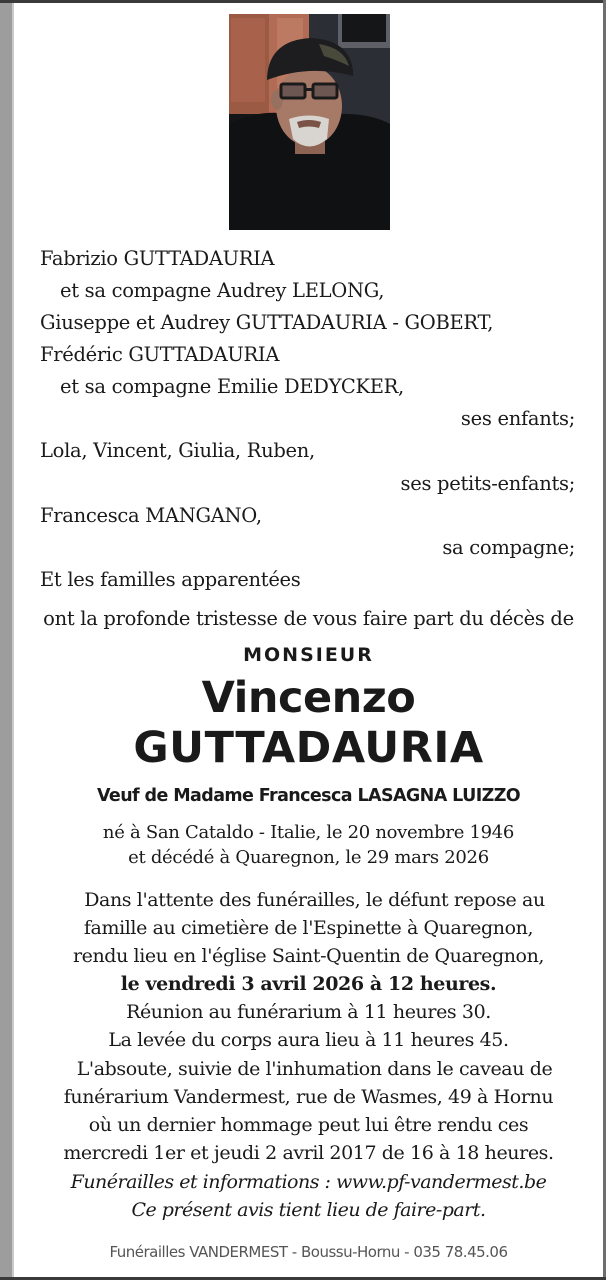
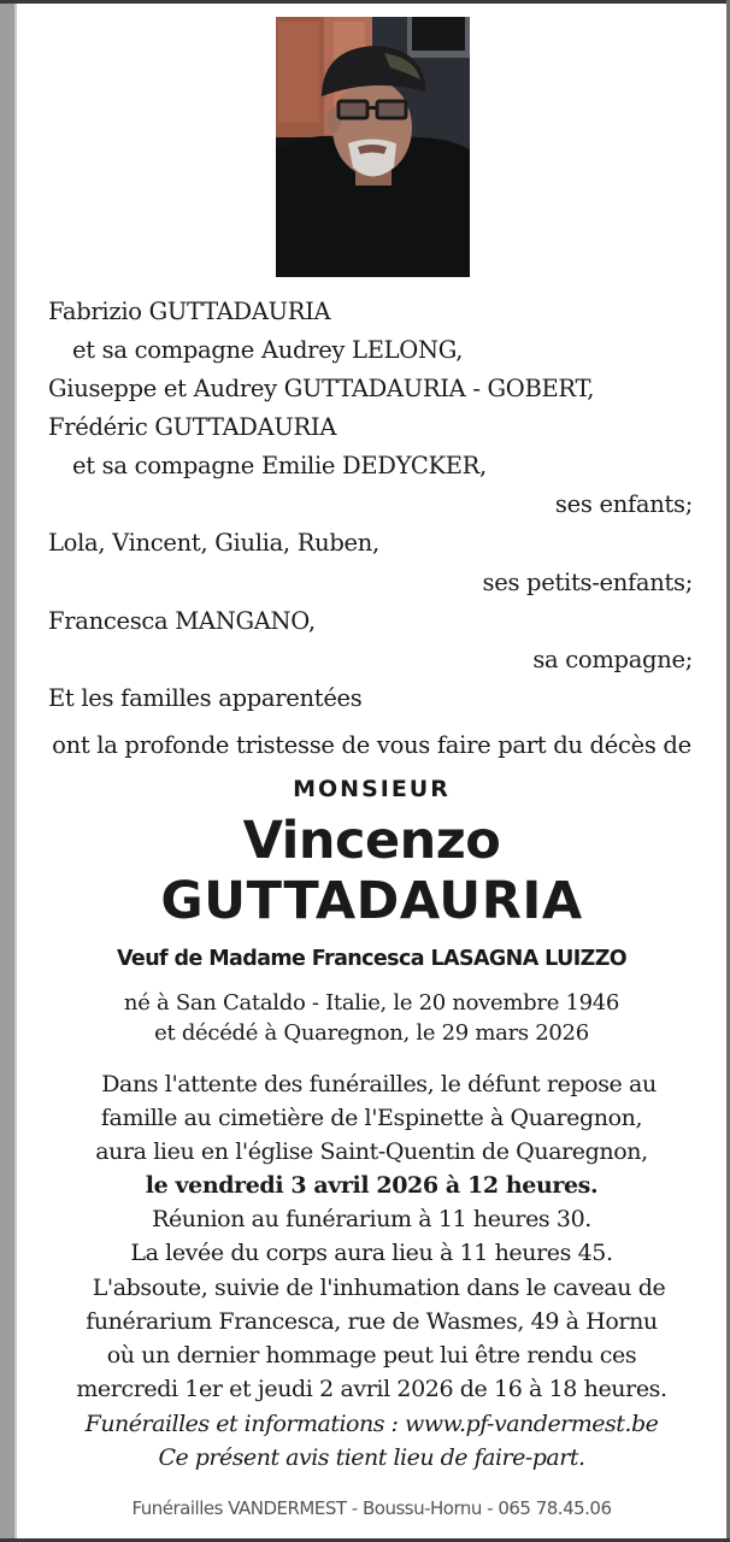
  Fabrizio GUTTADAURIA
  et sa compagne Audrey LELONG,
  Giuseppe et Audrey GUTTADAURIA - GOBERT,
  Frédéric GUTTADAURIA
  et sa compagne Emilie DEDYCKER,
  ses enfants;
  Lola, Vincent, Giulia, Ruben,
  ses petits-enfants;
  Francesca MANGANO,
  sa compagne;
  Et les familles apparentées
  ont la profonde tristesse de vous faire part du décès de
  MONSIEUR
  Vincenzo
  GUTTADAURIA
  Veuf de Madame Francesca LASAGNA LUIZZO
  né à San Cataldo - Italie, le 20 novembre 1946
  et décédé à Quaregnon, le 29 mars 2026
  Dans l'attente des funérailles, le défunt repose au
  famille au cimetière de l'Espinette à Quaregnon,
- rendu lieu en l'église Saint-Quentin de Quaregnon,
+ aura lieu en l'église Saint-Quentin de Quaregnon,
  le vendredi 3 avril 2026 à 12 heures.
  Réunion au funérarium à 11 heures 30.
  La levée du corps aura lieu à 11 heures 45.
  L'absoute, suivie de l'inhumation dans le caveau de
- funérarium Vandermest, rue de Wasmes, 49 à Hornu
+ funérarium Francesca, rue de Wasmes, 49 à Hornu
  où un dernier hommage peut lui être rendu ces
- mercredi 1er et jeudi 2 avril 2017 de 16 à 18 heures.
+ mercredi 1er et jeudi 2 avril 2026 de 16 à 18 heures.
  Funérailles et informations : www.pf-vandermest.be
  Ce présent avis tient lieu de faire-part.
- Funérailles VANDERMEST - Boussu-Hornu - 035 78.45.06
+ Funérailles VANDERMEST - Boussu-Hornu - 065 78.45.06
